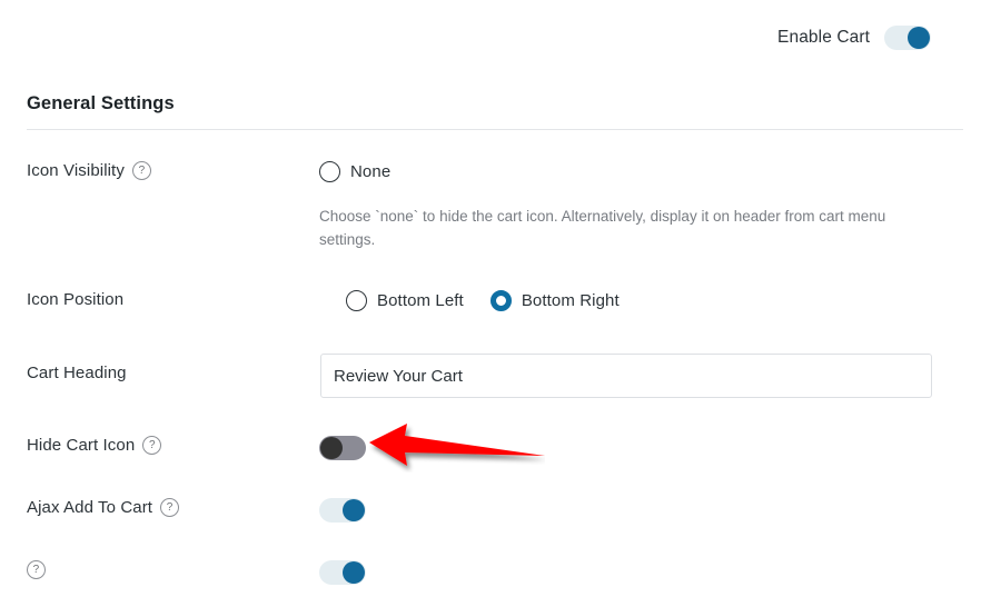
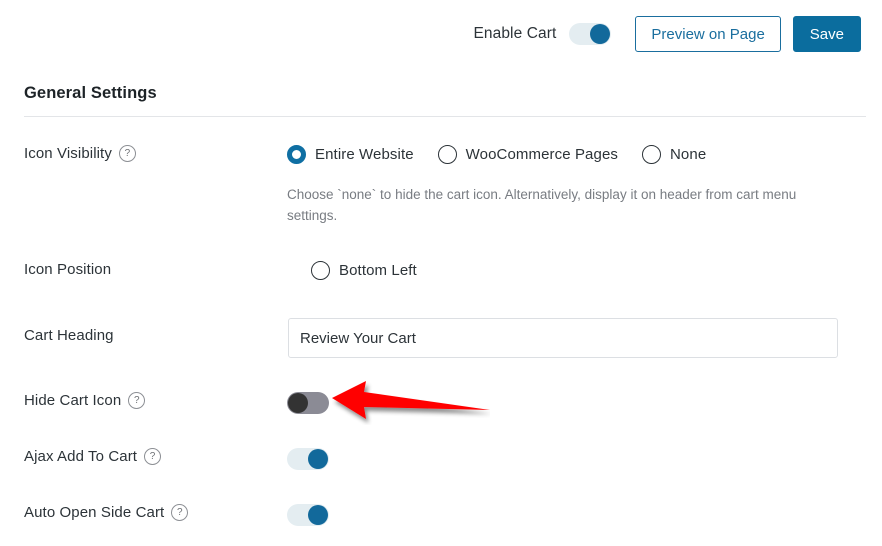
  Enable Cart
+ Preview on Page
+ Save
  General Settings
  Icon Visibility
  ?
+ Entire Website
+ WooCommerce Pages
  None
  Choose `none` to hide the cart icon. Alternatively, display it on header from cart menu settings.
  Icon Position
  Bottom Left
- Bottom Right
  Cart Heading
  Review Your Cart
  Hide Cart Icon
  ?
  Ajax Add To Cart
  ?
+ Auto Open Side Cart
  ?
